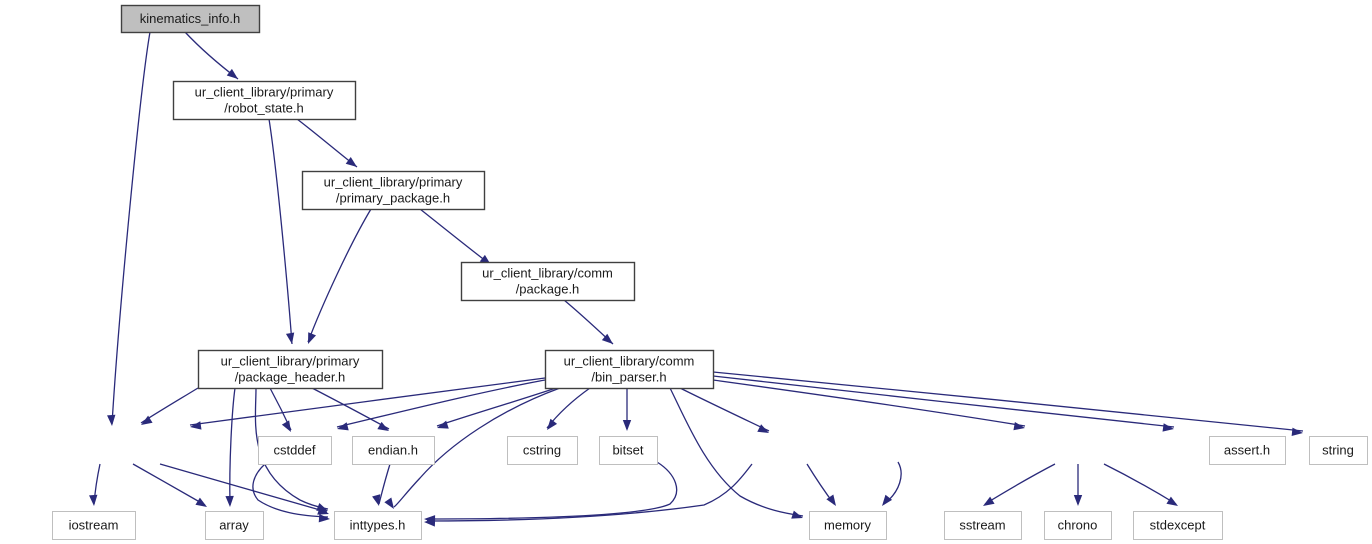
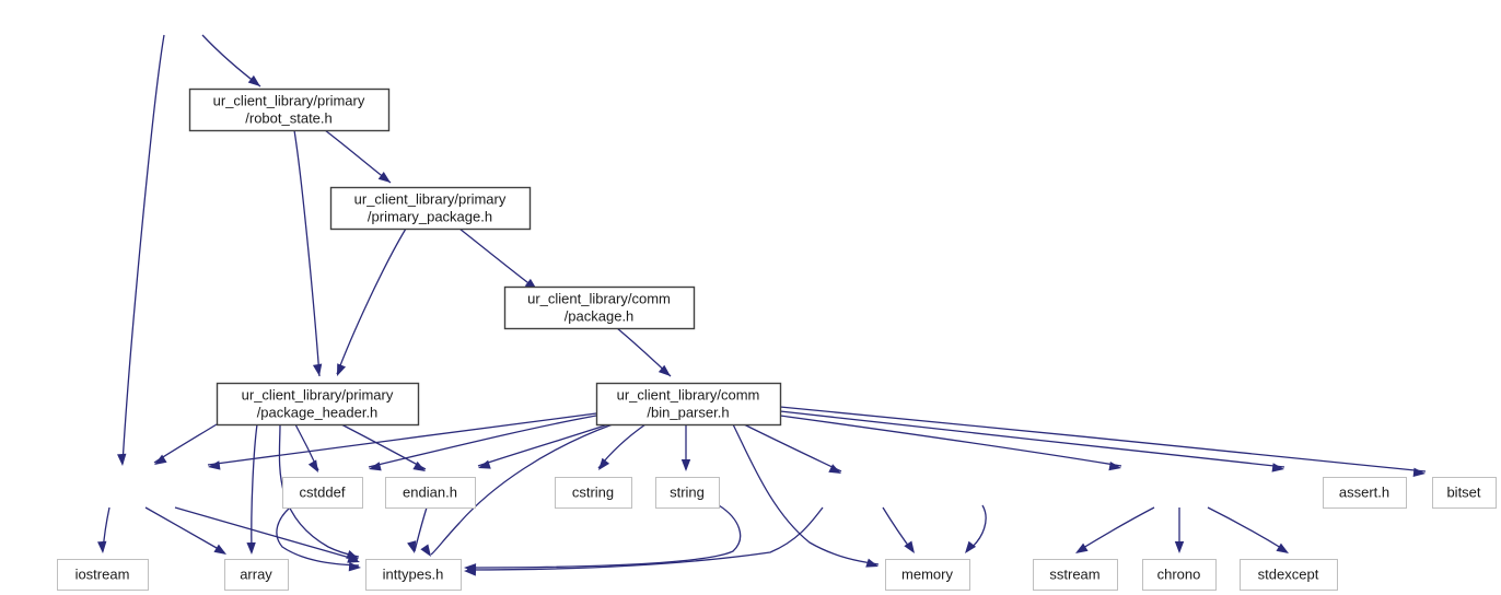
- kinematics_info.h
  ur_client_library/primary
  /robot_state.h
  ur_client_library/primary
  /primary_package.h
  ur_client_library/comm
  /package.h
  ur_client_library/primary
  /package_header.h
  ur_client_library/comm
  /bin_parser.h
  cstddef
  endian.h
  cstring
- bitset
+ string
  assert.h
- string
+ bitset
  iostream
  array
  inttypes.h
  memory
  sstream
  chrono
  stdexcept
